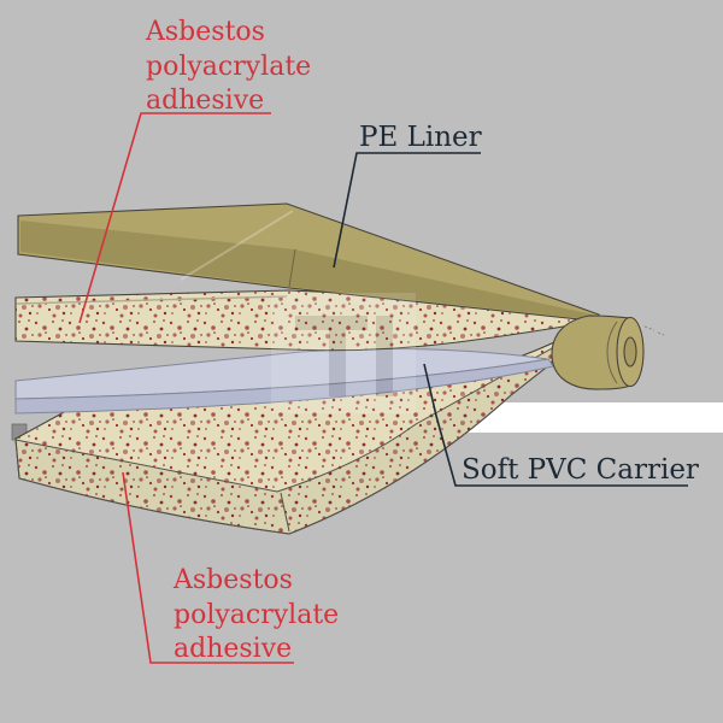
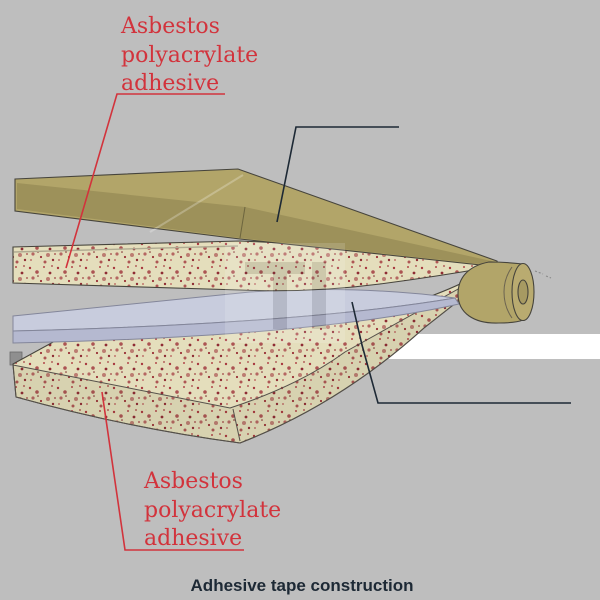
  Asbestos
  polyacrylate
  adhesive
- PE Liner
- Soft PVC Carrier
  Asbestos
  polyacrylate
  adhesive
+ Adhesive tape construction
